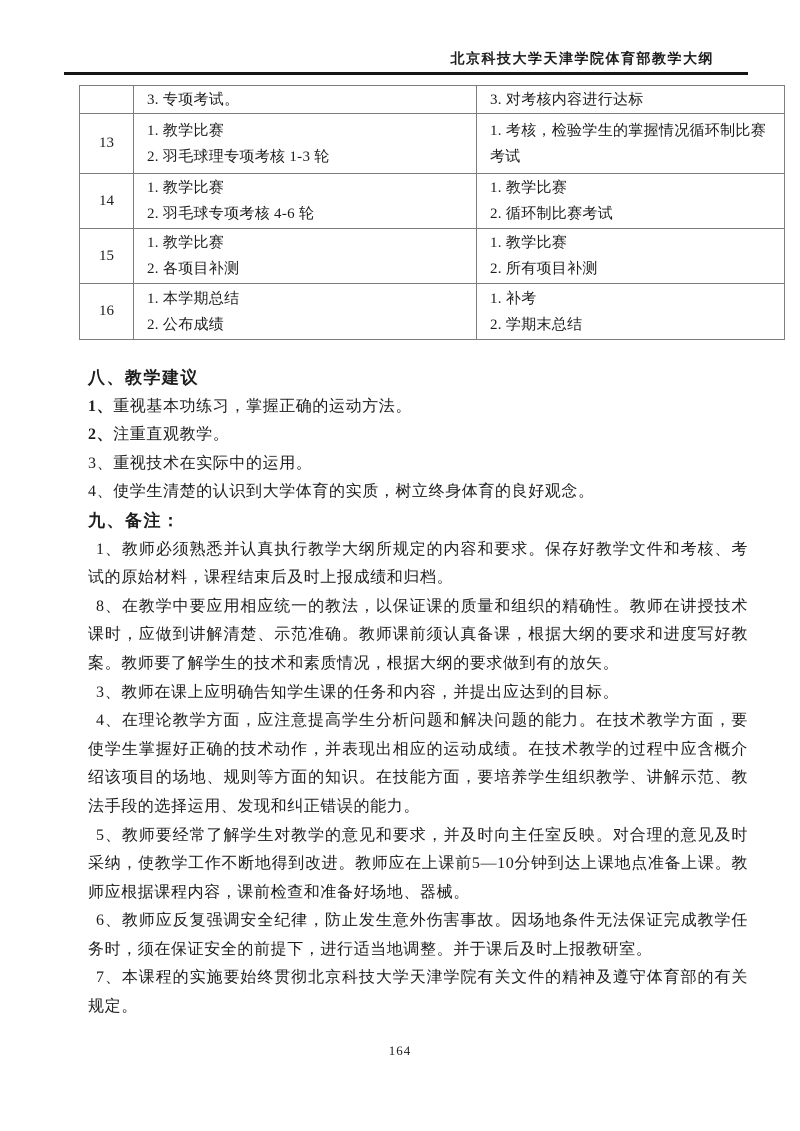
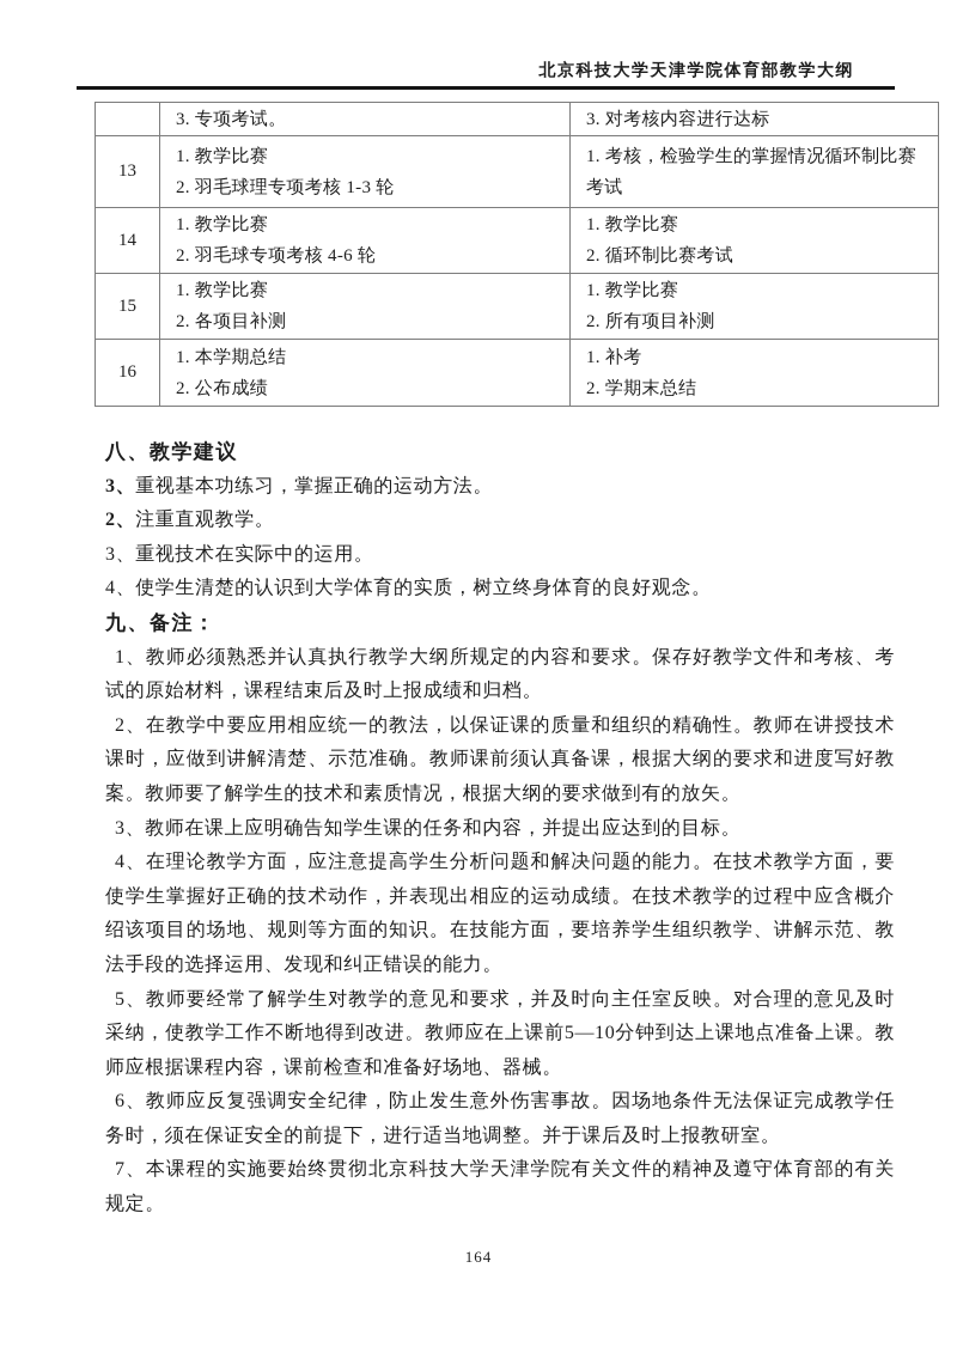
  北京科技大学天津学院体育部教学大纲
  	3. 专项考试。	3. 对考核内容进行达标
  13	1. 教学比赛 2. 羽毛球理专项考核 1-3 轮	1. 考核，检验学生的掌握情况循环制比赛考试
  14	1. 教学比赛 2. 羽毛球专项考核 4-6 轮	1. 教学比赛 2. 循环制比赛考试
  15	1. 教学比赛 2. 各项目补测	1. 教学比赛 2. 所有项目补测
  16	1. 本学期总结 2. 公布成绩	1. 补考 2. 学期末总结
  八、教学建议
- 1、重视基本功练习，掌握正确的运动方法。
+ 3、重视基本功练习，掌握正确的运动方法。
  2、注重直观教学。
  3、重视技术在实际中的运用。
  4、使学生清楚的认识到大学体育的实质，树立终身体育的良好观念。
  九、备注：
  1、教师必须熟悉并认真执行教学大纲所规定的内容和要求。保存好教学文件和考核、考试的原始材料，课程结束后及时上报成绩和归档。
- 8、在教学中要应用相应统一的教法，以保证课的质量和组织的精确性。教师在讲授技术课时，应做到讲解清楚、示范准确。教师课前须认真备课，根据大纲的要求和进度写好教案。教师要了解学生的技术和素质情况，根据大纲的要求做到有的放矢。
+ 2、在教学中要应用相应统一的教法，以保证课的质量和组织的精确性。教师在讲授技术课时，应做到讲解清楚、示范准确。教师课前须认真备课，根据大纲的要求和进度写好教案。教师要了解学生的技术和素质情况，根据大纲的要求做到有的放矢。
  3、教师在课上应明确告知学生课的任务和内容，并提出应达到的目标。
  4、在理论教学方面，应注意提高学生分析问题和解决问题的能力。在技术教学方面，要使学生掌握好正确的技术动作，并表现出相应的运动成绩。在技术教学的过程中应含概介绍该项目的场地、规则等方面的知识。在技能方面，要培养学生组织教学、讲解示范、教法手段的选择运用、发现和纠正错误的能力。
  5、教师要经常了解学生对教学的意见和要求，并及时向主任室反映。对合理的意见及时采纳，使教学工作不断地得到改进。教师应在上课前5—10分钟到达上课地点准备上课。教师应根据课程内容，课前检查和准备好场地、器械。
  6、教师应反复强调安全纪律，防止发生意外伤害事故。因场地条件无法保证完成教学任务时，须在保证安全的前提下，进行适当地调整。并于课后及时上报教研室。
  7、本课程的实施要始终贯彻北京科技大学天津学院有关文件的精神及遵守体育部的有关规定。
  164
